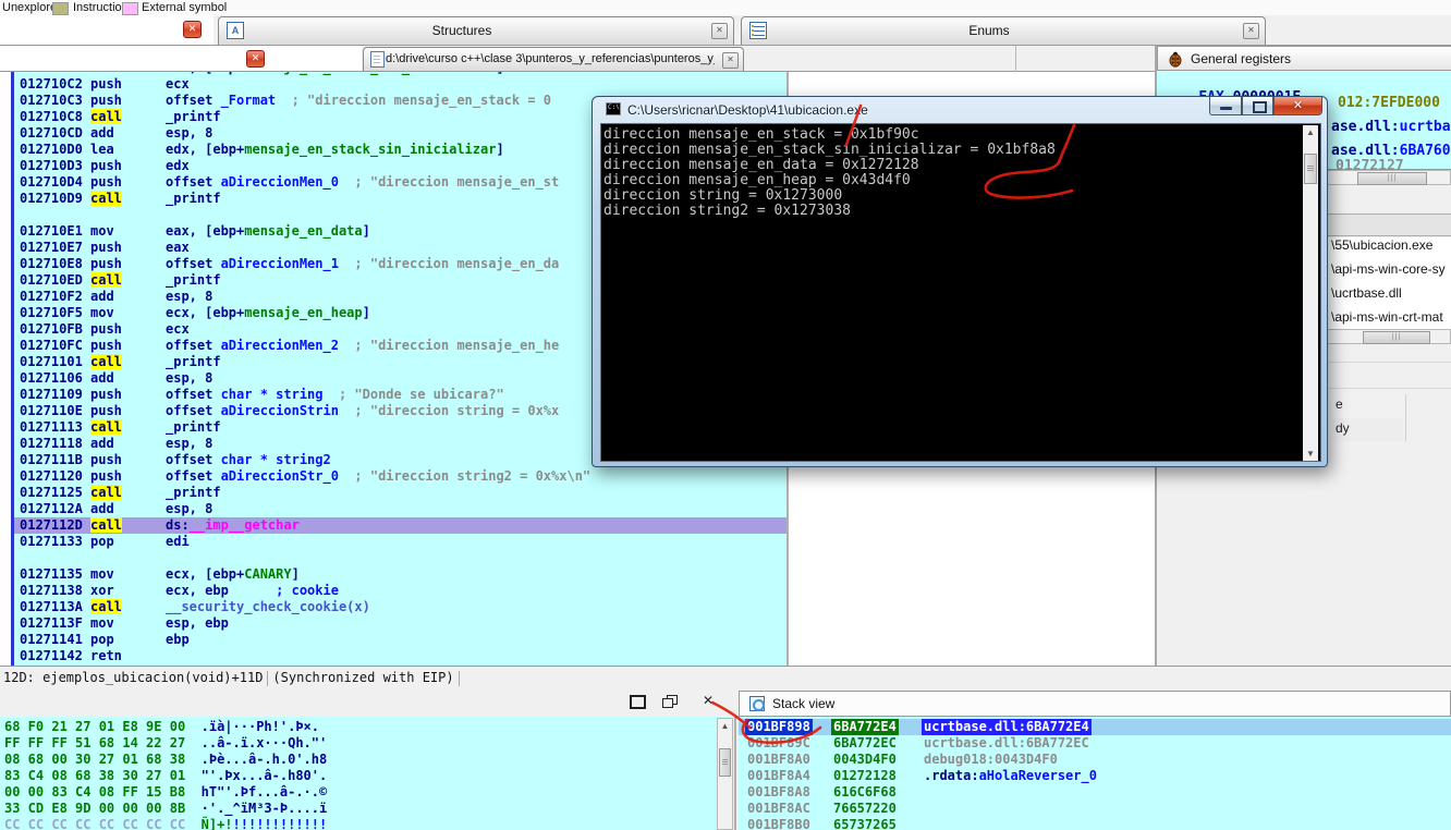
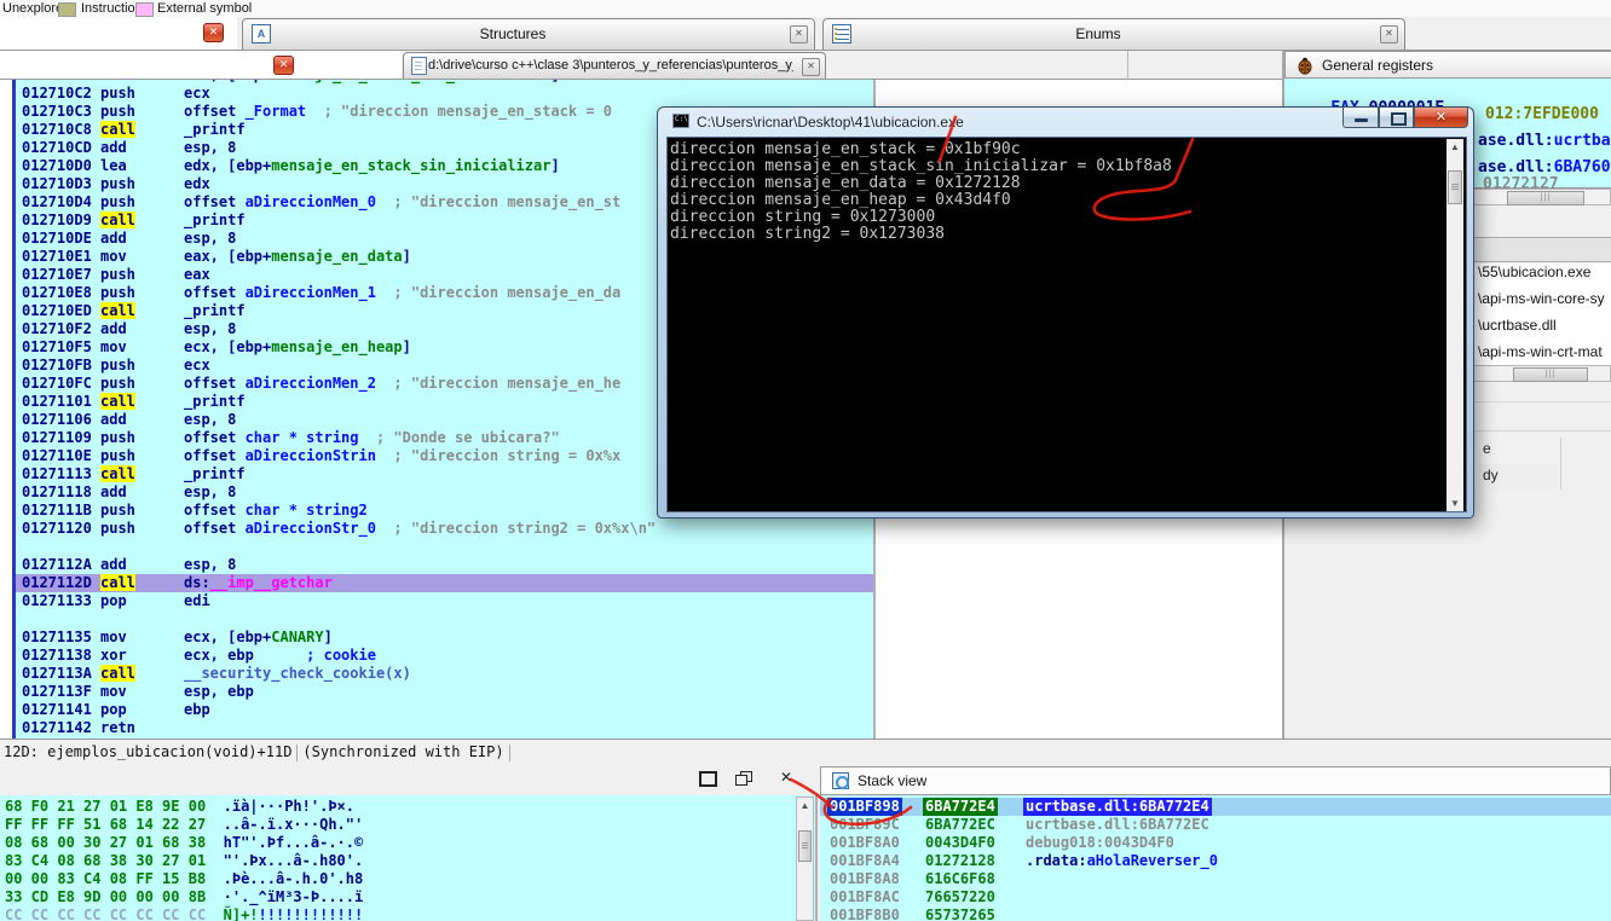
  Unexplor
  Instructio
  External symbol
  ✕
  A
  Structures
  ✕
  Enums
  ✕
  ✕
  ✕
  General registers
  012710C2 push ecx
  012710C3 push offset _Format ; "direccion mensaje_en_stack = 0
  012710C8 call _printf
  012710CD add esp, 8
  012710D0 lea edx, [ebp+mensaje_en_stack_sin_inicializar]
  012710D3 push edx
  012710D4 push offset aDireccionMen_0 ; "direccion mensaje_en_st
  012710D9 call _printf
+ 012710DE add esp, 8
  012710E1 mov eax, [ebp+mensaje_en_data]
  012710E7 push eax
  012710E8 push offset aDireccionMen_1 ; "direccion mensaje_en_da
  012710ED call _printf
  012710F2 add esp, 8
  012710F5 mov ecx, [ebp+mensaje_en_heap]
  012710FB push ecx
  012710FC push offset aDireccionMen_2 ; "direccion mensaje_en_he
  01271101 call _printf
  01271106 add esp, 8
  01271109 push offset char * string ; "Donde se ubicara?"
  0127110E push offset aDireccionStrin ; "direccion string = 0x%x
  01271113 call _printf
  01271118 add esp, 8
  0127111B push offset char * string2
  01271120 push offset aDireccionStr_0 ; "direccion string2 = 0x%x\n"
- 01271125 call _printf
  0127112A add esp, 8
  0127112D call ds:__imp__getchar
  01271133 pop edi
  01271135 mov ecx, [ebp+CANARY]
  01271138 xor ecx, ebp ; cookie
  0127113A call __security_check_cookie(x)
  0127113F mov esp, ebp
  01271141 pop ebp
  01271142 retn
  012:7EFDE000
  ase.dll:ucrtba
  ase.dll:6BA760
  01272127
  \55\ubicacion.exe
  \api-ms-win-core-sy
  \ucrtbase.dll
  \api-ms-win-crt-mat
  e
  dy
  12D: ejemplos_ubicacion(void)+11D (Synchronized with EIP)
  ✕
  Stack view
  68 F0 21 27 01 E8 9E 00 .ïà|···Ph!'.Þ×.
  FF FF FF 51 68 14 22 27 ..â-.ï.x···Qh."'
- 08 68 00 30 27 01 68 38 .Þè...â-.h.0'.h8
+ 08 68 00 30 27 01 68 38 hT"'.Þf...â-.·.©
  83 C4 08 68 38 30 27 01 "'.Þx...â-.h80'.
- 00 00 83 C4 08 FF 15 B8 hT"'.Þf...â-.·.©
+ 00 00 83 C4 08 FF 15 B8 .Þè...â-.h.0'.h8
  33 CD E8 9D 00 00 00 8B ·'._^ïM³3-Þ....ï
  CC CC CC CC CC CC CC CC Ñ]+!!!!!!!!!!!!!
  ▲
  001BF898
  6BA772E4
  ucrtbase.dll:6BA772E4
  6BA772EC
  ucrtbase.dll:6BA772EC
  001BF8A0
  0043D4F0
  debug018:0043D4F0
  001BF8A4
  01272128
  .rdata:aHolaReverser_0
  001BF8A8
  616C6F68
  001BF8AC
  76657220
  001BF8B0
  65737265
  C:\Users\ricnar\Desktop\41\ubicacion.exe
  ✕
  direccion mensaje_en_stack = 0x1bf90c
  direccion mensaje_en_stack_sin_inicializar = 0x1bf8a8
  direccion mensaje_en_data = 0x1272128
  direccion mensaje_en_heap = 0x43d4f0
  direccion string = 0x1273000
  direccion string2 = 0x1273038
  ▲
  ▼
